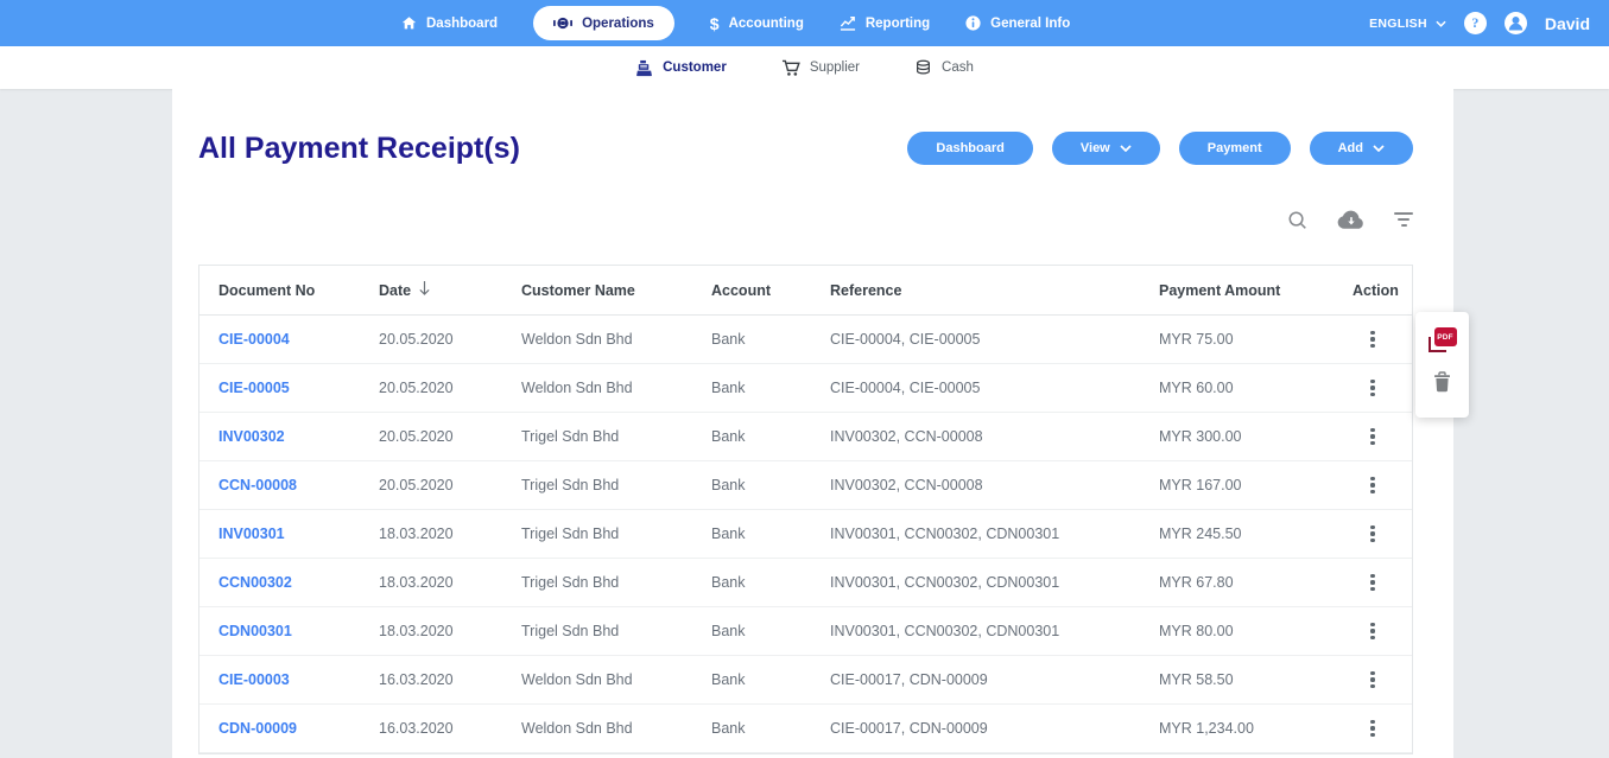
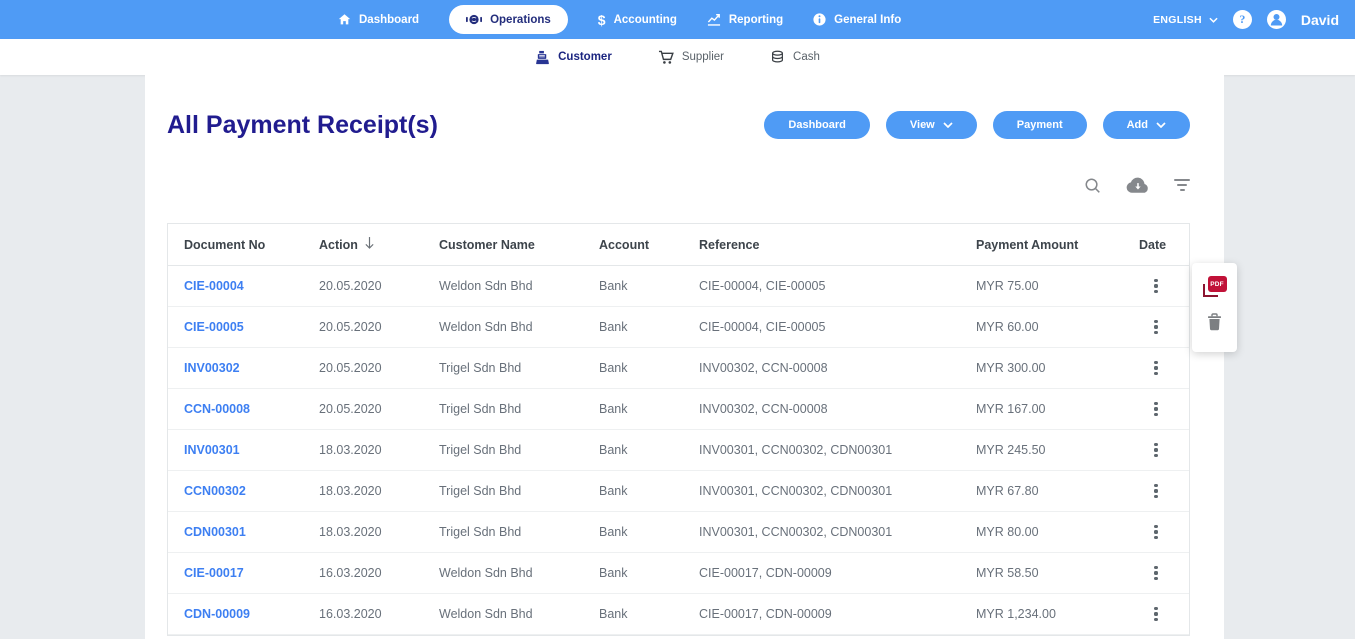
  Dashboard
  Operations
  $
  Accounting
  Reporting
  General Info
  ENGLISH
  ?
  David
  Customer
  Supplier
  Cash
  All Payment Receipt(s)
  Dashboard
  View
  Payment
  Add
  Document No
- Date
+ Action
  Customer Name
  Account
  Reference
  Payment Amount
- Action
+ Date
  CIE-00004
  20.05.2020
  Weldon Sdn Bhd
  Bank
  CIE-00004, CIE-00005
  MYR 75.00
  CIE-00005
  20.05.2020
  Weldon Sdn Bhd
  Bank
  CIE-00004, CIE-00005
  MYR 60.00
  INV00302
  20.05.2020
  Trigel Sdn Bhd
  Bank
  INV00302, CCN-00008
  MYR 300.00
  CCN-00008
  20.05.2020
  Trigel Sdn Bhd
  Bank
  INV00302, CCN-00008
  MYR 167.00
  INV00301
  18.03.2020
  Trigel Sdn Bhd
  Bank
  INV00301, CCN00302, CDN00301
  MYR 245.50
  CCN00302
  18.03.2020
  Trigel Sdn Bhd
  Bank
  INV00301, CCN00302, CDN00301
  MYR 67.80
  CDN00301
  18.03.2020
  Trigel Sdn Bhd
  Bank
  INV00301, CCN00302, CDN00301
  MYR 80.00
- CIE-00003
+ CIE-00017
  16.03.2020
  Weldon Sdn Bhd
  Bank
  CIE-00017, CDN-00009
  MYR 58.50
  CDN-00009
  16.03.2020
  Weldon Sdn Bhd
  Bank
  CIE-00017, CDN-00009
  MYR 1,234.00
